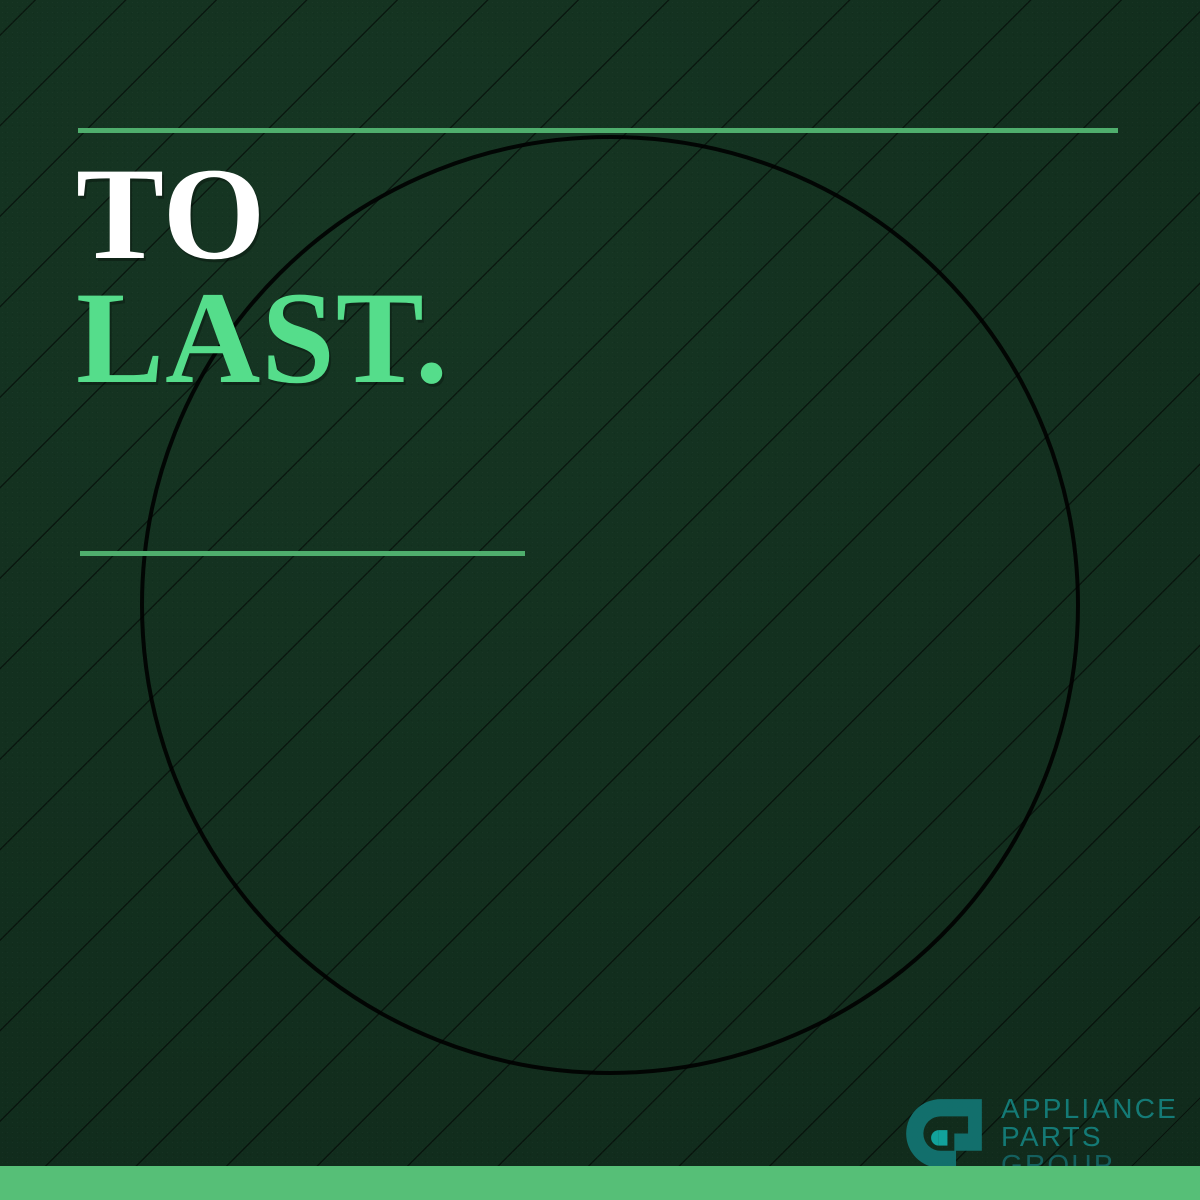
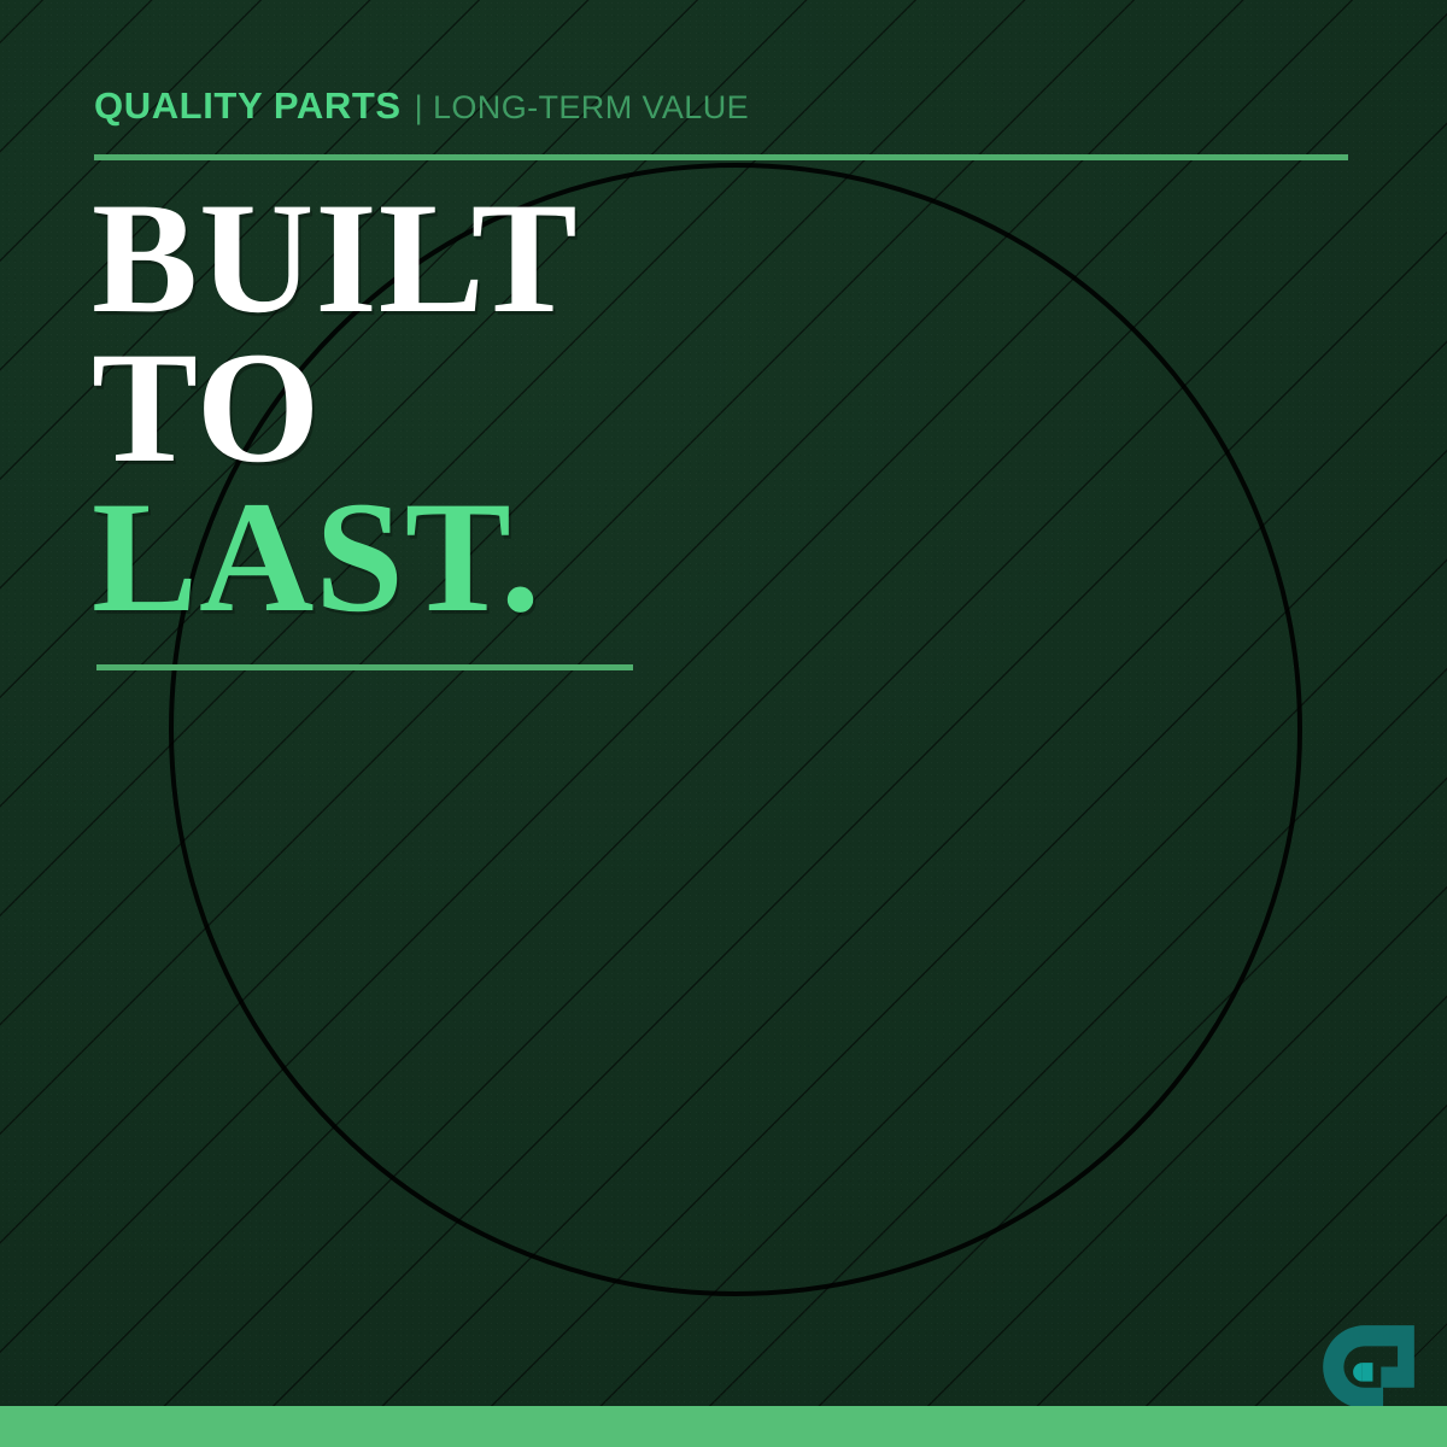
+ QUALITY PARTS
+ | LONG-TERM VALUE
+ BUILT
  TO
  LAST.
- APPLIANCE
- PARTS
- GROUP
